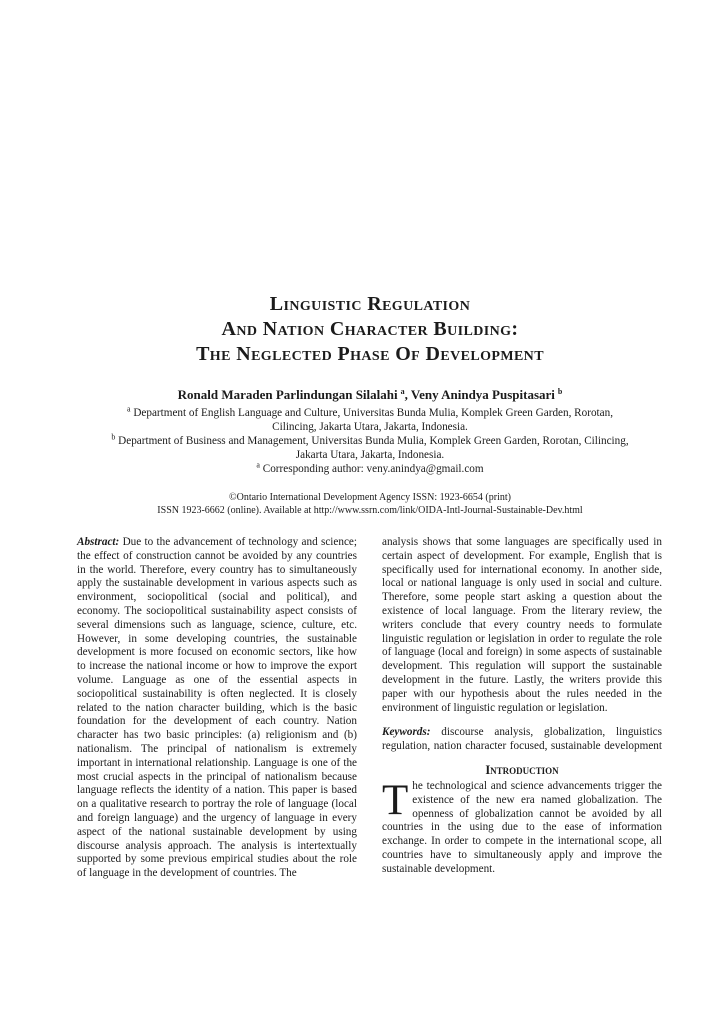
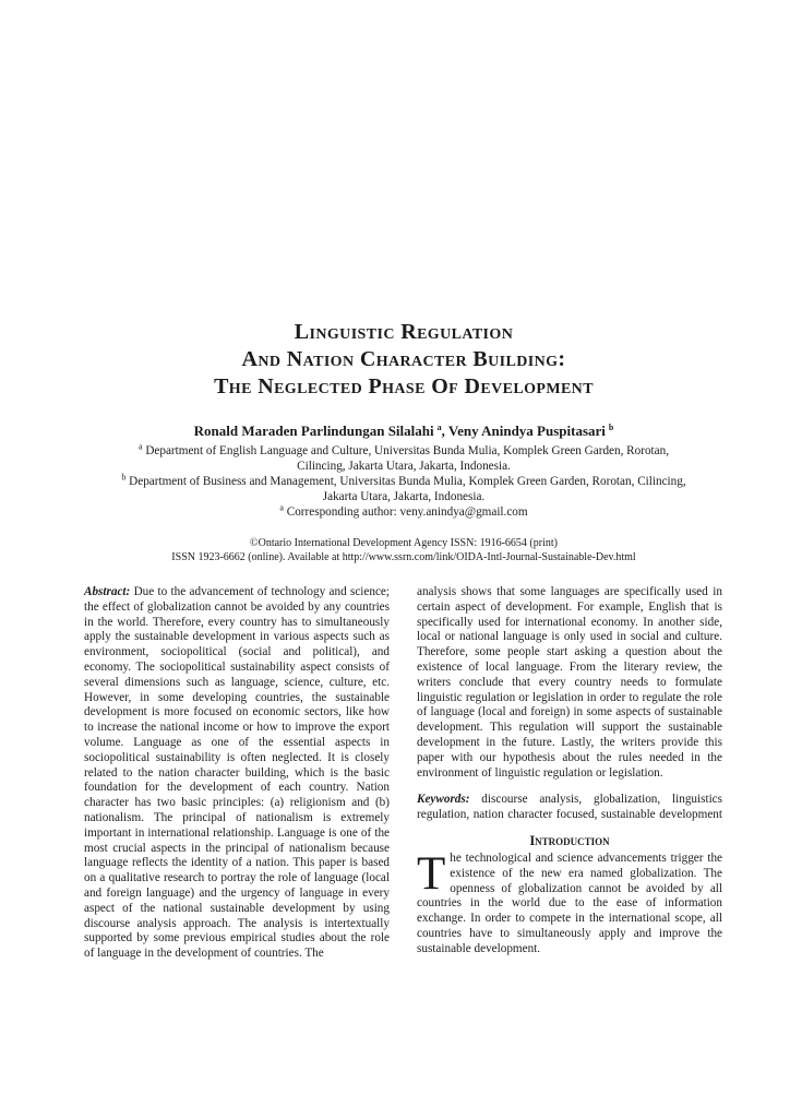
  Linguistic Regulation
  And Nation Character Building:
  The Neglected Phase Of Development
  Ronald Maraden Parlindungan Silalahi a, Veny Anindya Puspitasari b
  a Department of English Language and Culture, Universitas Bunda Mulia, Komplek Green Garden, Rorotan, Cilincing, Jakarta Utara, Jakarta, Indonesia.
  b Department of Business and Management, Universitas Bunda Mulia, Komplek Green Garden, Rorotan, Cilincing, Jakarta Utara, Jakarta, Indonesia.
  a Corresponding author: veny.anindya@gmail.com
- ©Ontario International Development Agency ISSN: 1923-6654 (print)
+ ©Ontario International Development Agency ISSN: 1916-6654 (print)
  ISSN 1923-6662 (online). Available at http://www.ssrn.com/link/OIDA-Intl-Journal-Sustainable-Dev.html
- Abstract: Due to the advancement of technology and science; the effect of construction cannot be avoided by any countries in the world. Therefore, every country has to simultaneously apply the sustainable development in various aspects such as environment, sociopolitical (social and political), and economy. The sociopolitical sustainability aspect consists of several dimensions such as language, science, culture, etc. However, in some developing countries, the sustainable development is more focused on economic sectors, like how to increase the national income or how to improve the export volume. Language as one of the essential aspects in sociopolitical sustainability is often neglected. It is closely related to the nation character building, which is the basic foundation for the development of each country. Nation character has two basic principles: (a) religionism and (b) nationalism. The principal of nationalism is extremely important in international relationship. Language is one of the most crucial aspects in the principal of nationalism because language reflects the identity of a nation. This paper is based on a qualitative research to portray the role of language (local and foreign language) and the urgency of language in every aspect of the national sustainable development by using discourse analysis approach. The analysis is intertextually supported by some previous empirical studies about the role of language in the development of countries. The
+ Abstract: Due to the advancement of technology and science; the effect of globalization cannot be avoided by any countries in the world. Therefore, every country has to simultaneously apply the sustainable development in various aspects such as environment, sociopolitical (social and political), and economy. The sociopolitical sustainability aspect consists of several dimensions such as language, science, culture, etc. However, in some developing countries, the sustainable development is more focused on economic sectors, like how to increase the national income or how to improve the export volume. Language as one of the essential aspects in sociopolitical sustainability is often neglected. It is closely related to the nation character building, which is the basic foundation for the development of each country. Nation character has two basic principles: (a) religionism and (b) nationalism. The principal of nationalism is extremely important in international relationship. Language is one of the most crucial aspects in the principal of nationalism because language reflects the identity of a nation. This paper is based on a qualitative research to portray the role of language (local and foreign language) and the urgency of language in every aspect of the national sustainable development by using discourse analysis approach. The analysis is intertextually supported by some previous empirical studies about the role of language in the development of countries. The
  analysis shows that some languages are specifically used in certain aspect of development. For example, English that is specifically used for international economy. In another side, local or national language is only used in social and culture. Therefore, some people start asking a question about the existence of local language. From the literary review, the writers conclude that every country needs to formulate linguistic regulation or legislation in order to regulate the role of language (local and foreign) in some aspects of sustainable development. This regulation will support the sustainable development in the future. Lastly, the writers provide this paper with our hypothesis about the rules needed in the environment of linguistic regulation or legislation.
  Keywords: discourse analysis, globalization, linguistics regulation, nation character focused, sustainable development
  Introduction
  T
- he technological and science advancements trigger the existence of the new era named globalization. The openness of globalization cannot be avoided by all countries in the using due to the ease of information exchange. In order to compete in the international scope, all countries have to simultaneously apply and improve the sustainable development.
+ he technological and science advancements trigger the existence of the new era named globalization. The openness of globalization cannot be avoided by all countries in the world due to the ease of information exchange. In order to compete in the international scope, all countries have to simultaneously apply and improve the sustainable development.
